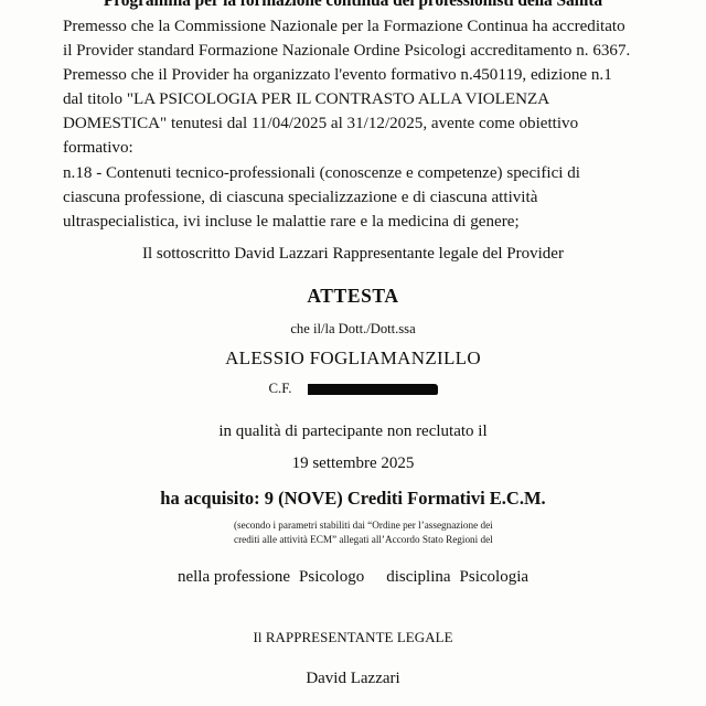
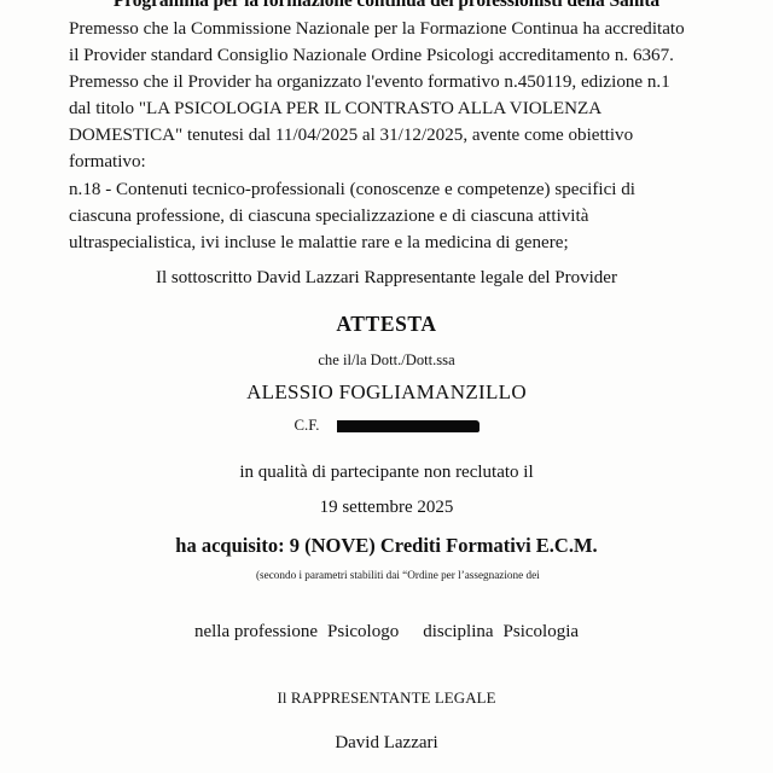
  Programma per la formazione continua dei professionisti della Sanità
  Premesso che la Commissione Nazionale per la Formazione Continua ha accreditato
- il Provider standard Formazione Nazionale Ordine Psicologi accreditamento n. 6367.
+ il Provider standard Consiglio Nazionale Ordine Psicologi accreditamento n. 6367.
  Premesso che il Provider ha organizzato l'evento formativo n.450119, edizione n.1
  dal titolo "LA PSICOLOGIA PER IL CONTRASTO ALLA VIOLENZA
  DOMESTICA" tenutesi dal 11/04/2025 al 31/12/2025, avente come obiettivo
  formativo:
  n.18 - Contenuti tecnico-professionali (conoscenze e competenze) specifici di
  ciascuna professione, di ciascuna specializzazione e di ciascuna attività
  ultraspecialistica, ivi incluse le malattie rare e la medicina di genere;
  Il sottoscritto David Lazzari Rappresentante legale del Provider
  ATTESTA
  che il/la Dott./Dott.ssa
  ALESSIO FOGLIAMANZILLO
  C.F.
  in qualità di partecipante non reclutato il
  19 settembre 2025
  ha acquisito: 9 (NOVE) Crediti Formativi E.C.M.
  (secondo i parametri stabiliti dai “Ordine per l’assegnazione dei
- crediti alle attività ECM” allegati all’Accordo Stato Regioni del
  nella professione Psicologo disciplina Psicologia
  Il RAPPRESENTANTE LEGALE
  David Lazzari
